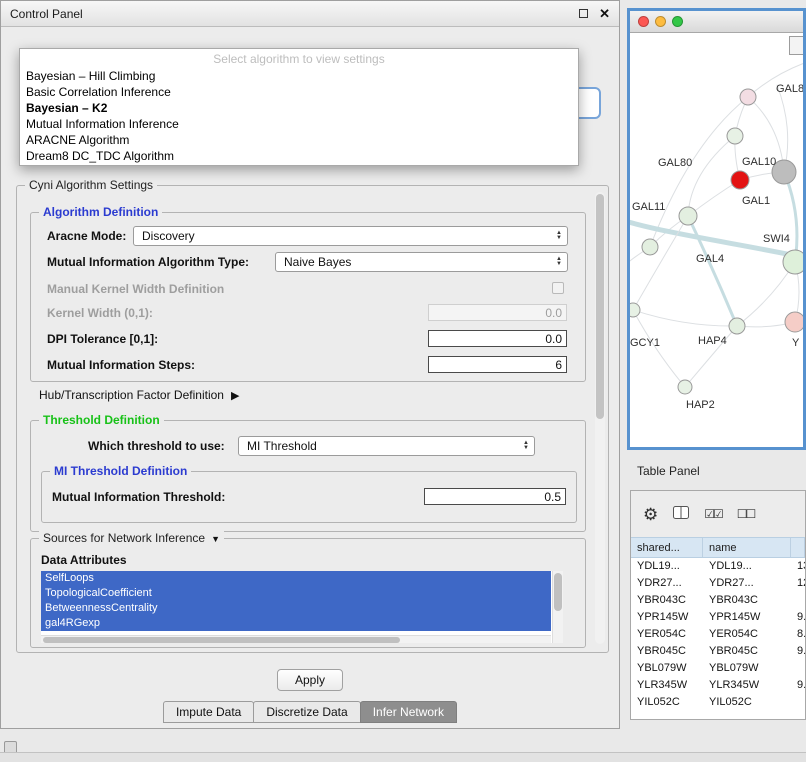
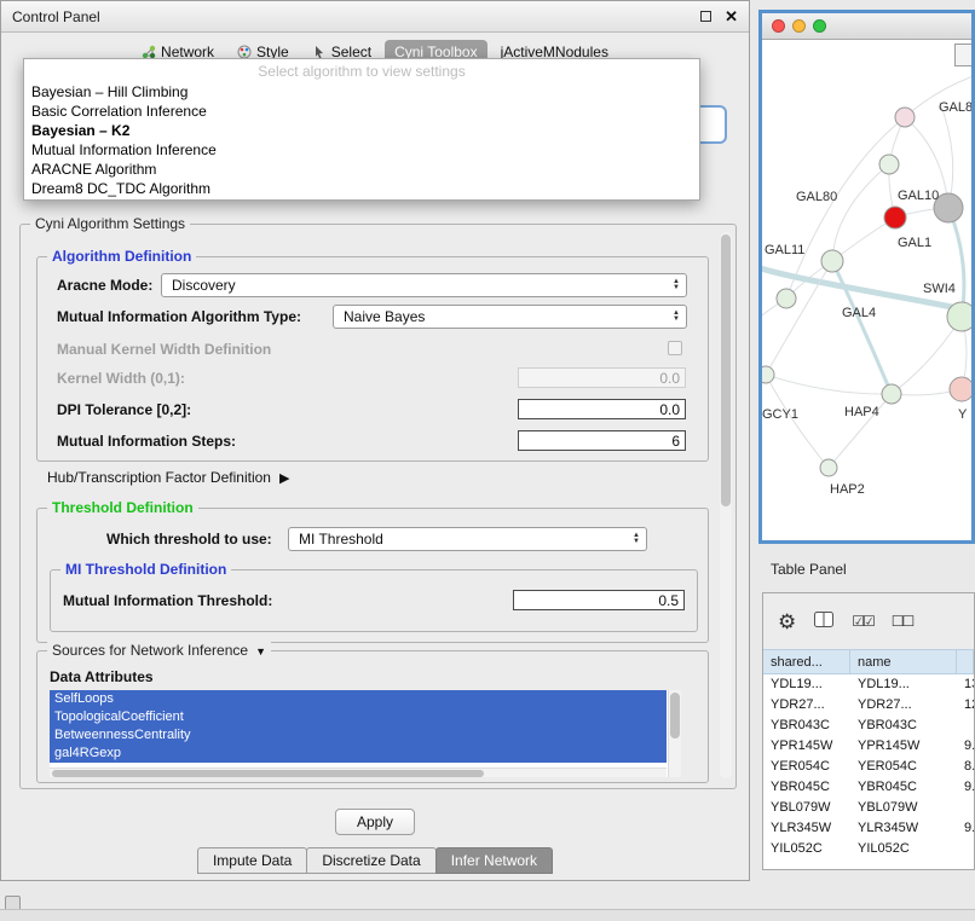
  Control Panel
  ✕
+ Network
+ Style
+ Select
+ Cyni Toolbox
+ jActiveMNodules
  Select algorithm to view settings
  Bayesian – Hill Climbing
  Basic Correlation Inference
  Bayesian – K2
  Mutual Information Inference
  ARACNE Algorithm
  Dream8 DC_TDC Algorithm
  Cyni Algorithm Settings
  Algorithm Definition
  Aracne Mode:
  Discovery
  Mutual Information Algorithm Type:
  Naive Bayes
  Manual Kernel Width Definition
  Kernel Width (0,1):
  0.0
- DPI Tolerance [0,1]:
+ DPI Tolerance [0,2]:
  0.0
  Mutual Information Steps:
  6
  Hub/Transcription Factor Definition
  Threshold Definition
  Which threshold to use:
  MI Threshold
  MI Threshold Definition
  Mutual Information Threshold:
  0.5
  Sources for Network Inference
  Data Attributes
  SelfLoops
  TopologicalCoefficient
  BetweennessCentrality
  gal4RGexp
  Apply
  Impute Data
  Discretize Data
  Infer Network
  GAL8
  GAL80
  GAL10
  GAL11
  GAL1
  SWI4
  GAL4
  GCY1
  HAP4
  HAP2
  Y
  Table Panel
  ⚙
  ☑☑
  ☐☐
  shared...
  name
  YDL19...
  YDL19...
  YDR27...
  YDR27...
  YBR043C
  YBR043C
  YPR145W
  YPR145W
  9.
  YER054C
  YER054C
  8.
  YBR045C
  YBR045C
  9.
  YBL079W
  YBL079W
  YLR345W
  YLR345W
  9.
  YIL052C
  YIL052C
